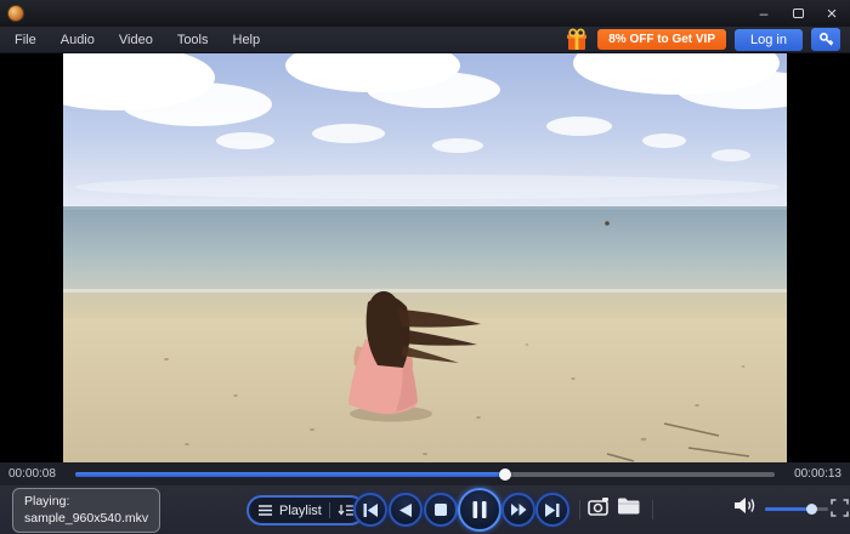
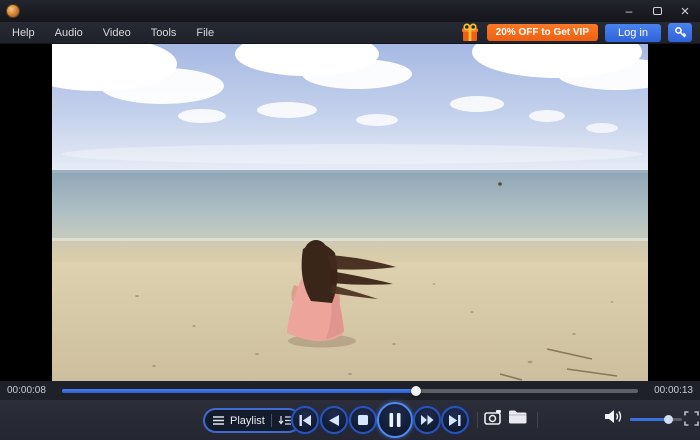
  –
  ×
- File
+ Help
  Audio
  Video
  Tools
- Help
+ File
- 8% OFF to Get VIP
+ 20% OFF to Get VIP
  Log in
  00:00:08
  00:00:13
- Playing:
- sample_960x540.mkv
  Playlist
